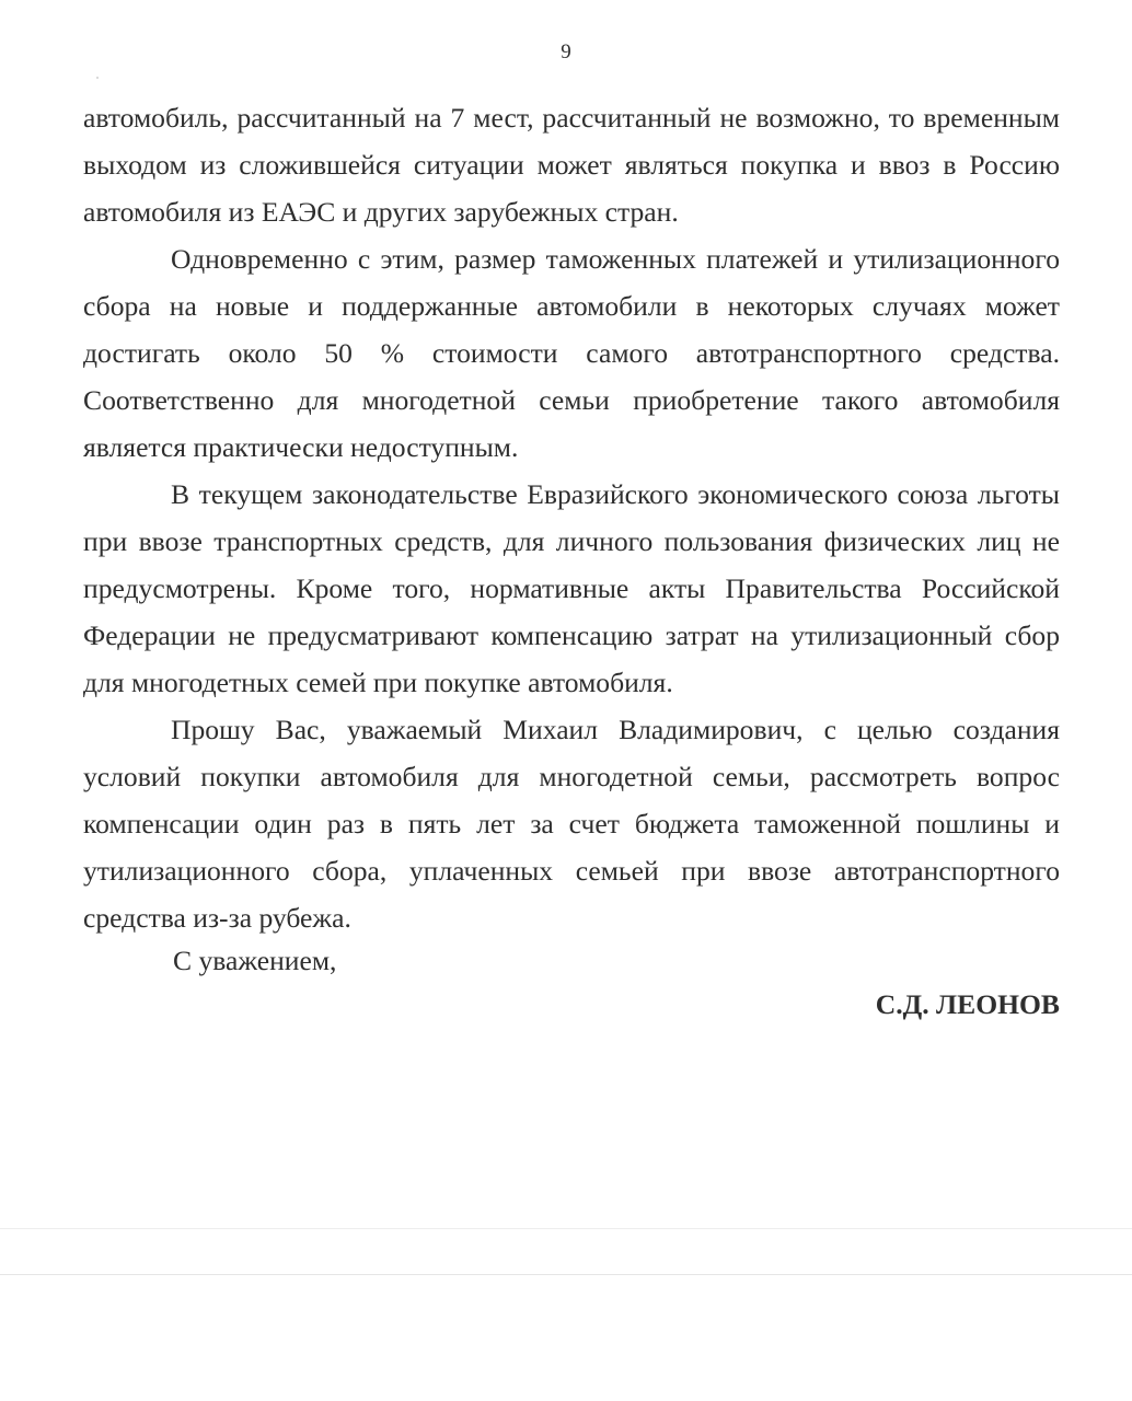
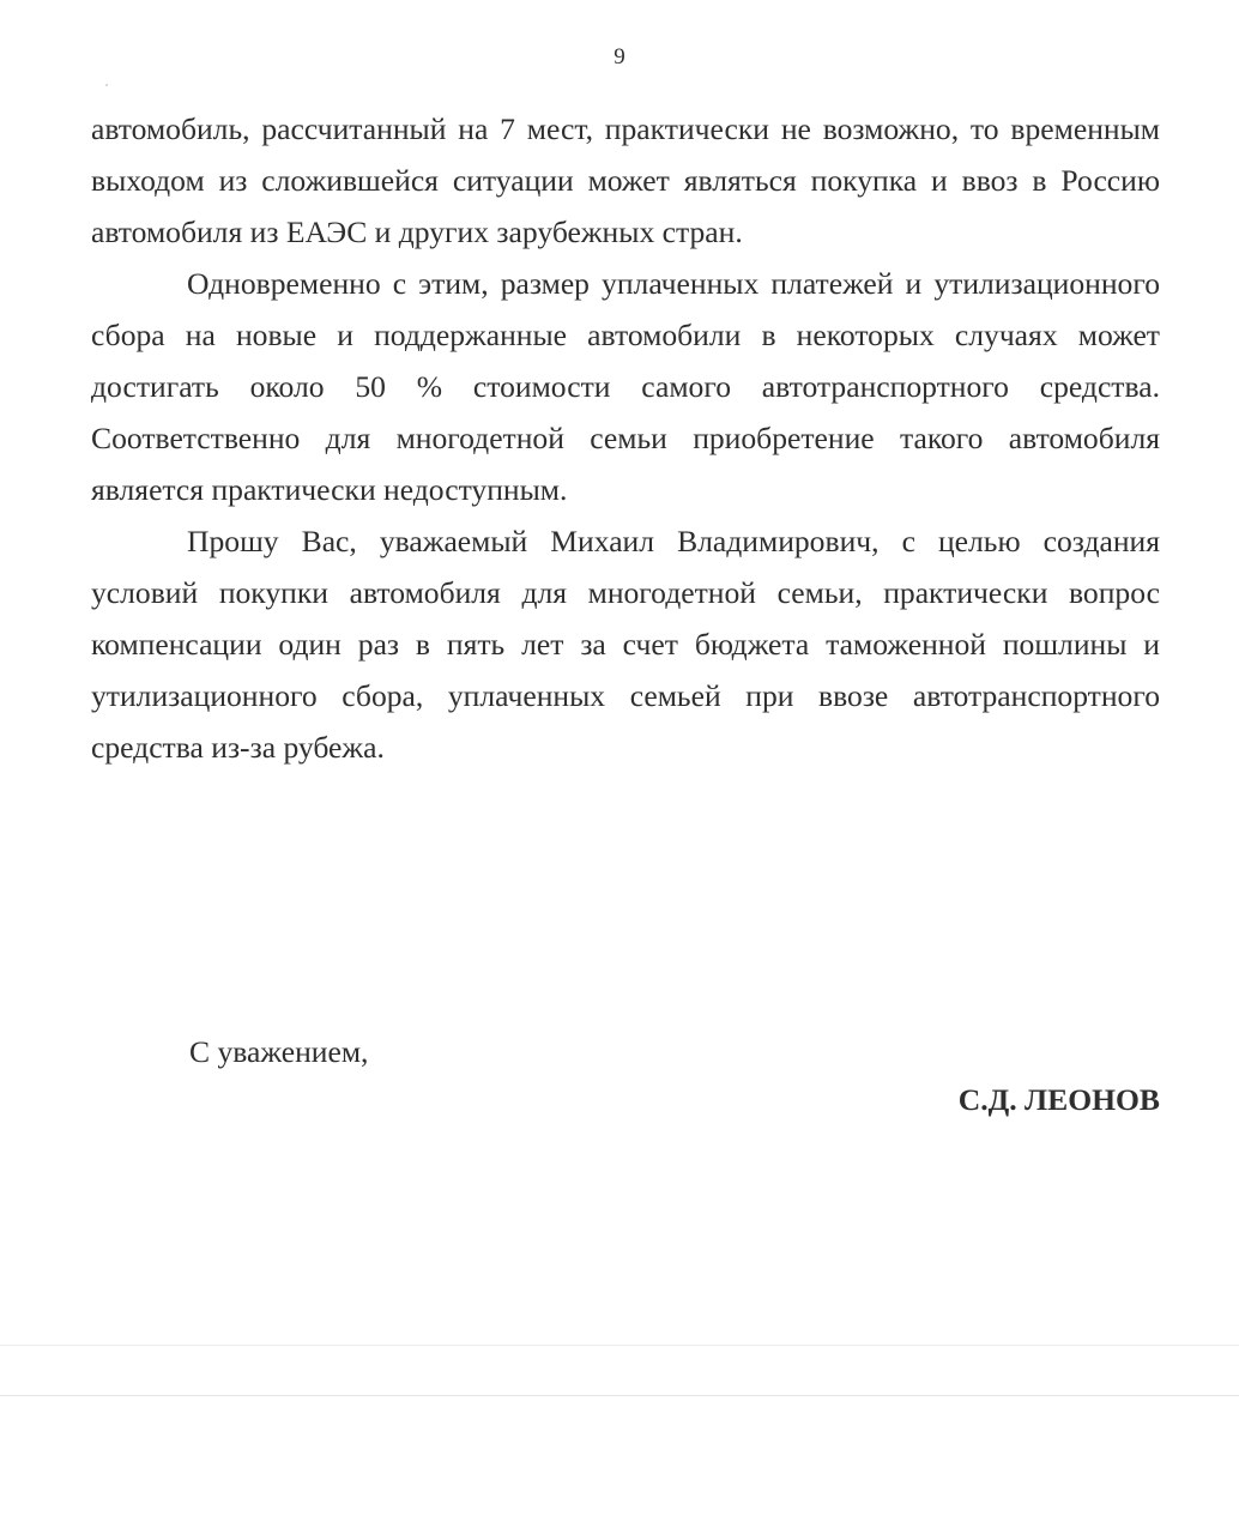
  9
- автомобиль, рассчитанный на 7 мест, рассчитанный не возможно, то временным выходом из сложившейся ситуации может являться покупка и ввоз в Россию автомобиля из ЕАЭС и других зарубежных стран.
+ автомобиль, рассчитанный на 7 мест, практически не возможно, то временным выходом из сложившейся ситуации может являться покупка и ввоз в Россию автомобиля из ЕАЭС и других зарубежных стран.
- Одновременно с этим, размер таможенных платежей и утилизационного сбора на новые и поддержанные автомобили в некоторых случаях может достигать около 50 % стоимости самого автотранспортного средства. Соответственно для многодетной семьи приобретение такого автомобиля является практически недоступным.
+ Одновременно с этим, размер уплаченных платежей и утилизационного сбора на новые и поддержанные автомобили в некоторых случаях может достигать около 50 % стоимости самого автотранспортного средства. Соответственно для многодетной семьи приобретение такого автомобиля является практически недоступным.
- В текущем законодательстве Евразийского экономического союза льготы при ввозе транспортных средств, для личного пользования физических лиц не предусмотрены. Кроме того, нормативные акты Правительства Российской Федерации не предусматривают компенсацию затрат на утилизационный сбор для многодетных семей при покупке автомобиля.
- Прошу Вас, уважаемый Михаил Владимирович, с целью создания условий покупки автомобиля для многодетной семьи, рассмотреть вопрос компенсации один раз в пять лет за счет бюджета таможенной пошлины и утилизационного сбора, уплаченных семьей при ввозе автотранспортного средства из-за рубежа.
+ Прошу Вас, уважаемый Михаил Владимирович, с целью создания условий покупки автомобиля для многодетной семьи, практически вопрос компенсации один раз в пять лет за счет бюджета таможенной пошлины и утилизационного сбора, уплаченных семьей при ввозе автотранспортного средства из-за рубежа.
  С уважением,
  С.Д. ЛЕОНОВ
